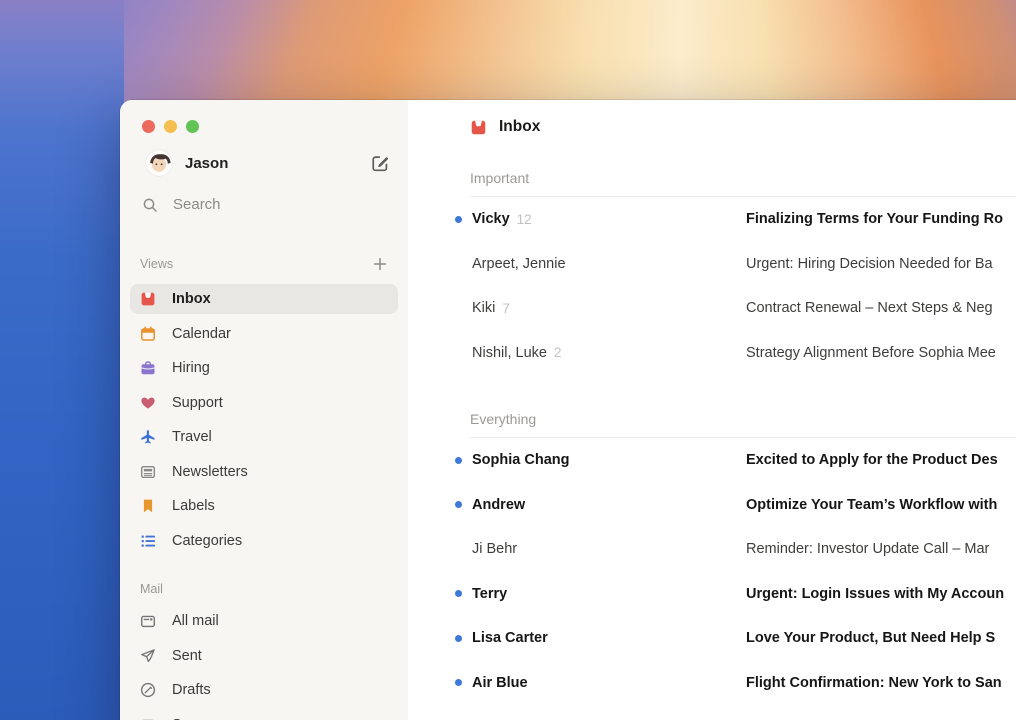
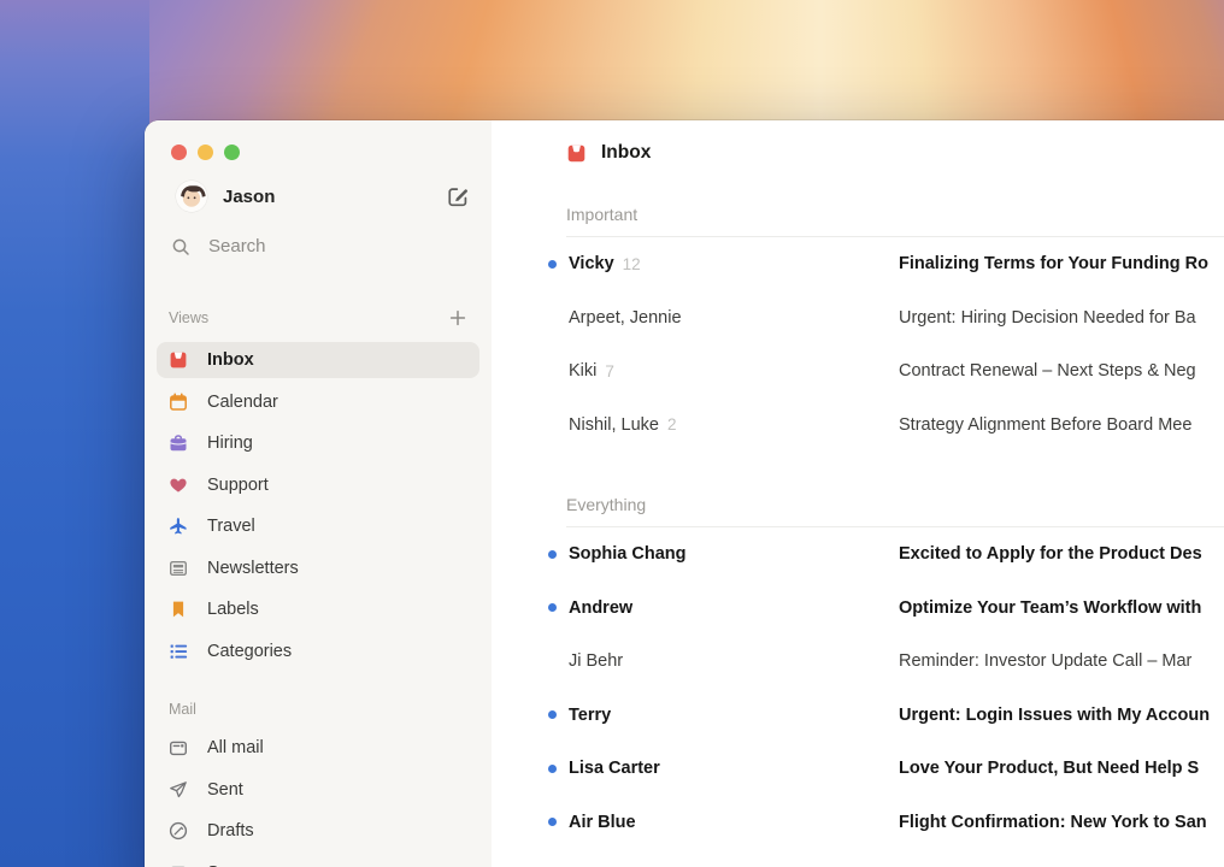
  Jason
  Search
  Views
  Inbox
  Calendar
  Hiring
  Support
  Travel
  Newsletters
  Labels
  Categories
  Mail
  All mail
  Sent
  Drafts
  Inbox
  Important
  Vicky
  12
  Finalizing Terms for Your Funding Ro
  Arpeet, Jennie
  Urgent: Hiring Decision Needed for Ba
  Kiki
  7
  Contract Renewal – Next Steps & Neg
  Nishil, Luke
  2
- Strategy Alignment Before Sophia Mee
+ Strategy Alignment Before Board Mee
  Everything
  Sophia Chang
  Excited to Apply for the Product Des
  Andrew
  Optimize Your Team’s Workflow with
  Ji Behr
  Reminder: Investor Update Call – Mar
  Terry
  Urgent: Login Issues with My Accoun
  Lisa Carter
  Love Your Product, But Need Help S
  Air Blue
  Flight Confirmation: New York to San
